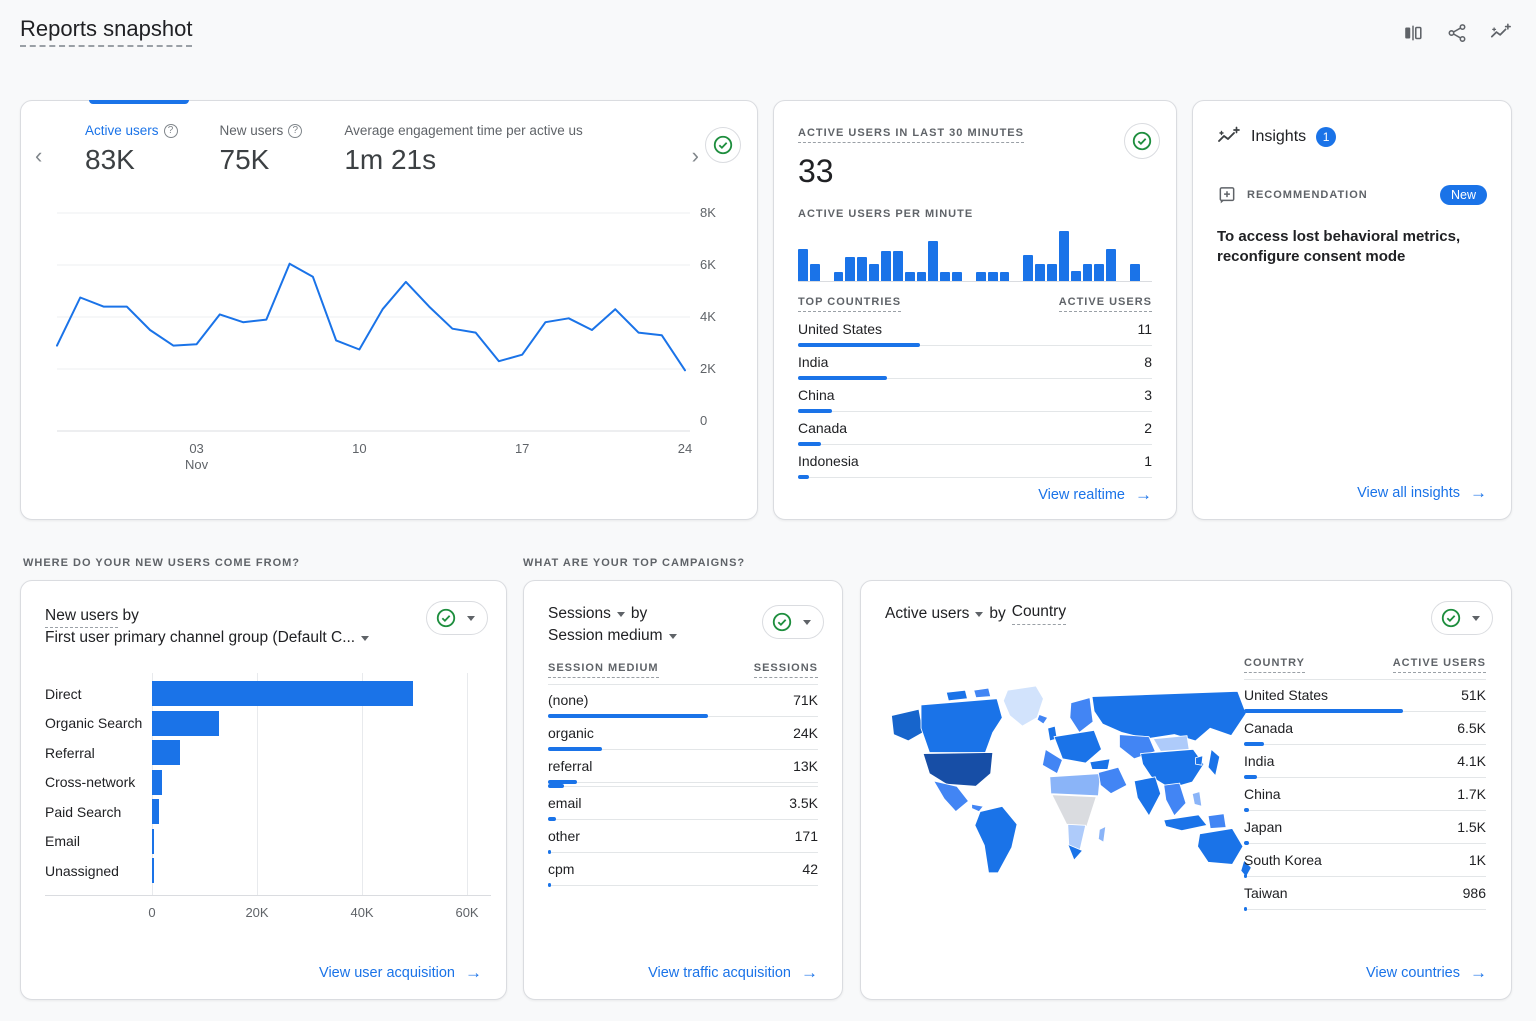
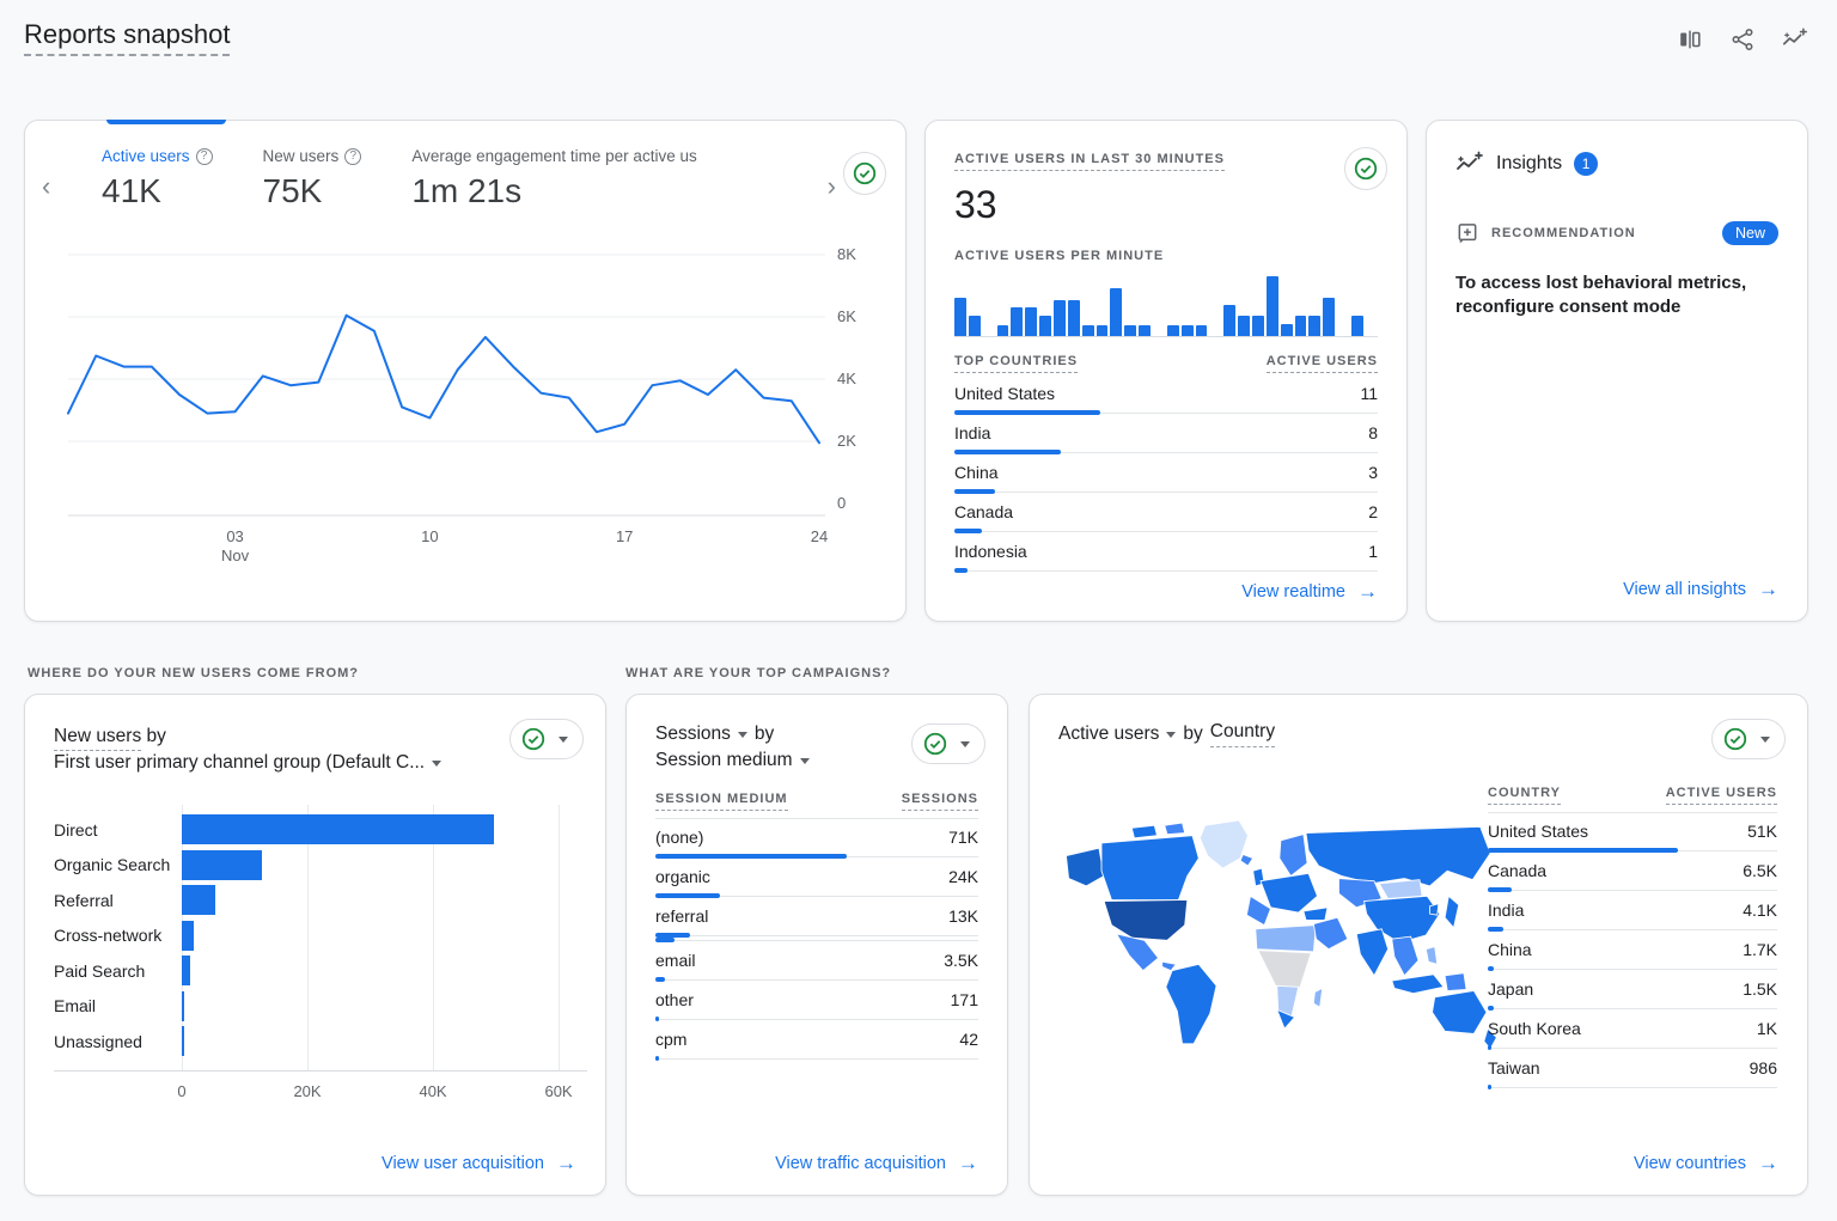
  Reports snapshot
  ‹
  Active users
  ?
- 83K
+ 41K
  New users
  ?
  75K
  Average engagement time per active us
  1m 21s
  ›
  8K
  6K
  4K
  2K
  0
  03
  Nov
  10
  17
  24
  ACTIVE USERS IN LAST 30 MINUTES
  33
  ACTIVE USERS PER MINUTE
  TOP COUNTRIES
  ACTIVE USERS
  United States
  11
  India
  8
  China
  3
  Canada
  2
  Indonesia
  1
  View realtime
  →
  Insights
  1
  RECOMMENDATION
  New
  To access lost behavioral metrics, reconfigure consent mode
  View all insights
  →
  WHERE DO YOUR NEW USERS COME FROM?
  WHAT ARE YOUR TOP CAMPAIGNS?
  New users by
  First user primary channel group (Default C...
  Direct
  Organic Search
  Referral
  Cross-network
  Paid Search
  Email
  Unassigned
  0
  20K
  40K
  60K
  View user acquisition
  →
  Sessions
  by
  Session medium
  SESSION MEDIUM
  SESSIONS
  (none)
  71K
  organic
  24K
  referral
  13K
  email
  3.5K
  other
  171
  cpm
  42
  View traffic acquisition
  →
  Active users
  by
  Country
  COUNTRY
  ACTIVE USERS
  United States
  51K
  Canada
  6.5K
  India
  4.1K
  China
  1.7K
  Japan
  1.5K
  South Korea
  1K
  Taiwan
  986
  View countries
  →
